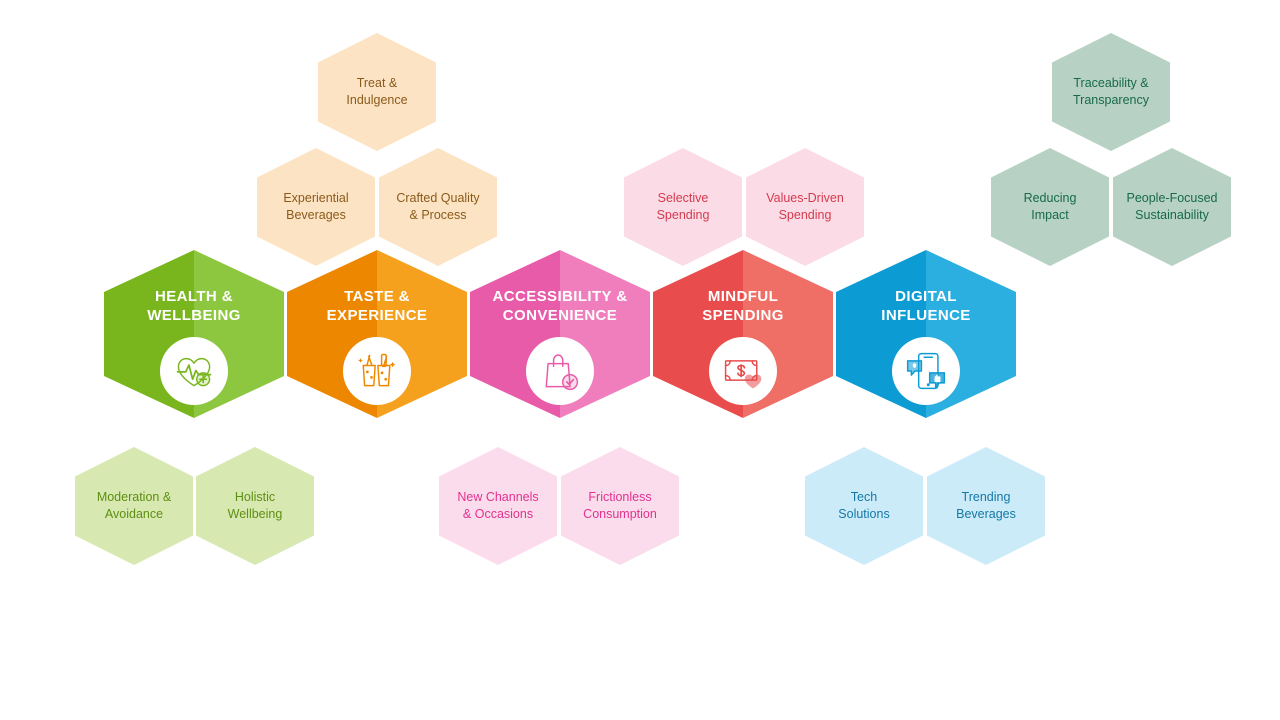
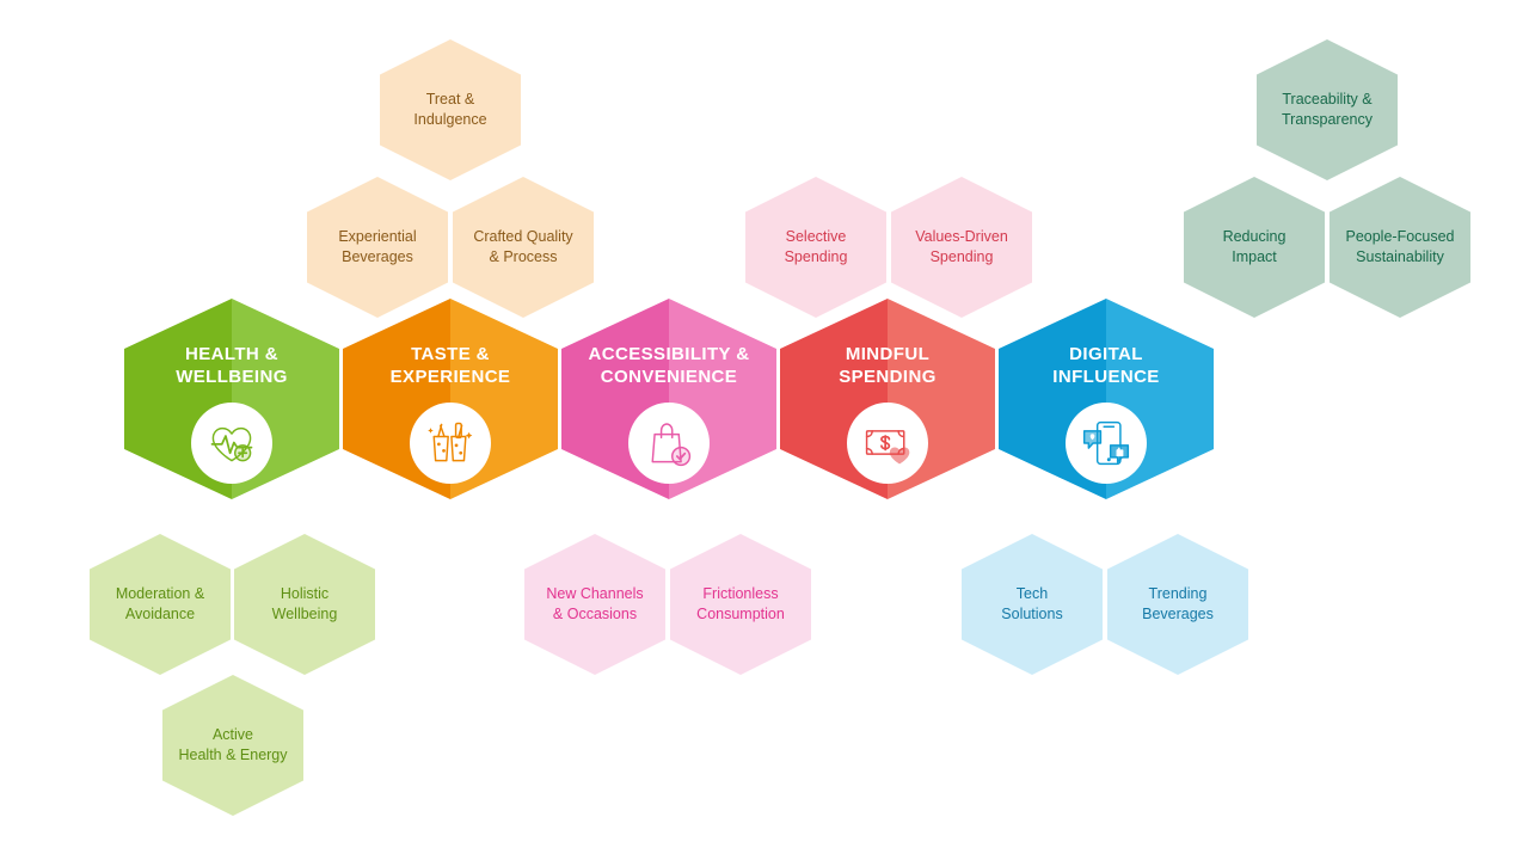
  Moderation &
  Avoidance
  Holistic
  Wellbeing
+ Active
+ Health & Energy
  Treat &
  Indulgence
  Experiential
  Beverages
  Crafted Quality
  & Process
  New Channels
  & Occasions
  Frictionless
  Consumption
  Selective
  Spending
  Values-Driven
  Spending
  Tech
  Solutions
  Trending
  Beverages
  Traceability &
  Transparency
  Reducing
  Impact
  People-Focused
  Sustainability
  HEALTH &
  WELLBEING
  TASTE &
  EXPERIENCE
  ACCESSIBILITY &
  CONVENIENCE
  MINDFUL
  SPENDING
  DIGITAL
  INFLUENCE
